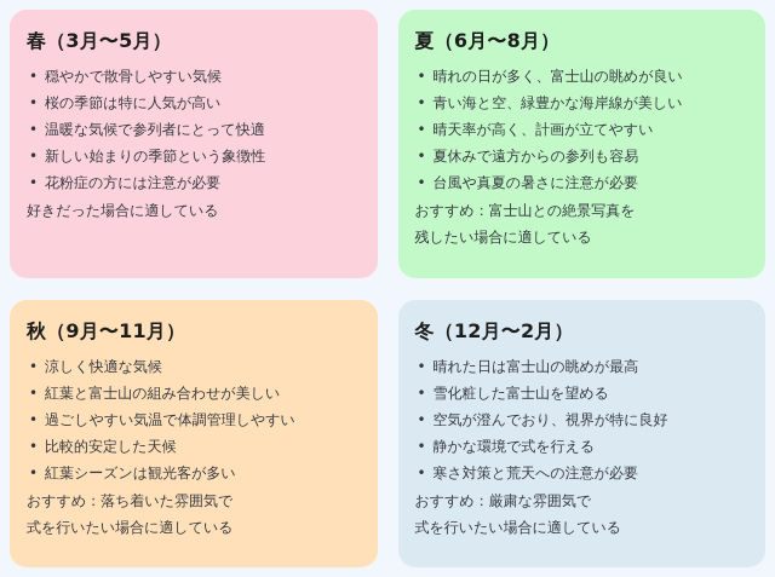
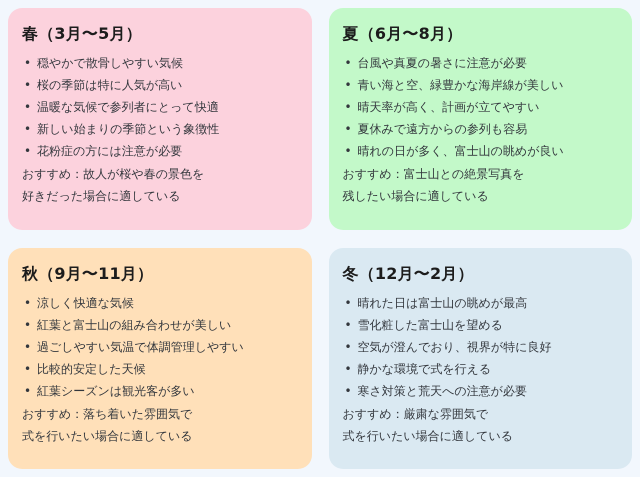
  春（3月〜5月）
  •
  穏やかで散骨しやすい気候
  •
  桜の季節は特に人気が高い
  •
  温暖な気候で参列者にとって快適
  •
  新しい始まりの季節という象徴性
  •
  花粉症の方には注意が必要
+ おすすめ：故人が桜や春の景色を
  好きだった場合に適している
  夏（6月〜8月）
  •
- 晴れの日が多く、富士山の眺めが良い
+ 台風や真夏の暑さに注意が必要
  •
  青い海と空、緑豊かな海岸線が美しい
  •
  晴天率が高く、計画が立てやすい
  •
  夏休みで遠方からの参列も容易
  •
- 台風や真夏の暑さに注意が必要
+ 晴れの日が多く、富士山の眺めが良い
  おすすめ：富士山との絶景写真を
  残したい場合に適している
  秋（9月〜11月）
  •
  涼しく快適な気候
  •
  紅葉と富士山の組み合わせが美しい
  •
  過ごしやすい気温で体調管理しやすい
  •
  比較的安定した天候
  •
  紅葉シーズンは観光客が多い
  おすすめ：落ち着いた雰囲気で
  式を行いたい場合に適している
  冬（12月〜2月）
  •
  晴れた日は富士山の眺めが最高
  •
  雪化粧した富士山を望める
  •
  空気が澄んでおり、視界が特に良好
  •
  静かな環境で式を行える
  •
  寒さ対策と荒天への注意が必要
  おすすめ：厳粛な雰囲気で
  式を行いたい場合に適している
